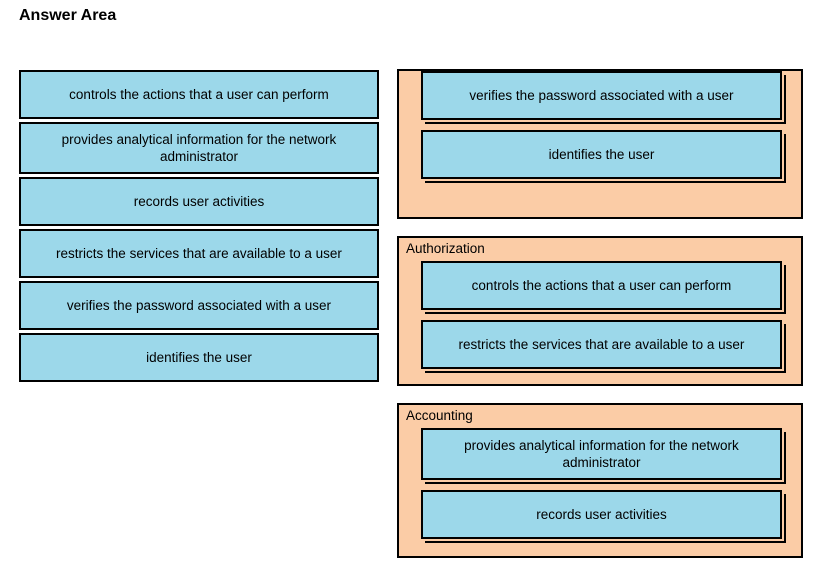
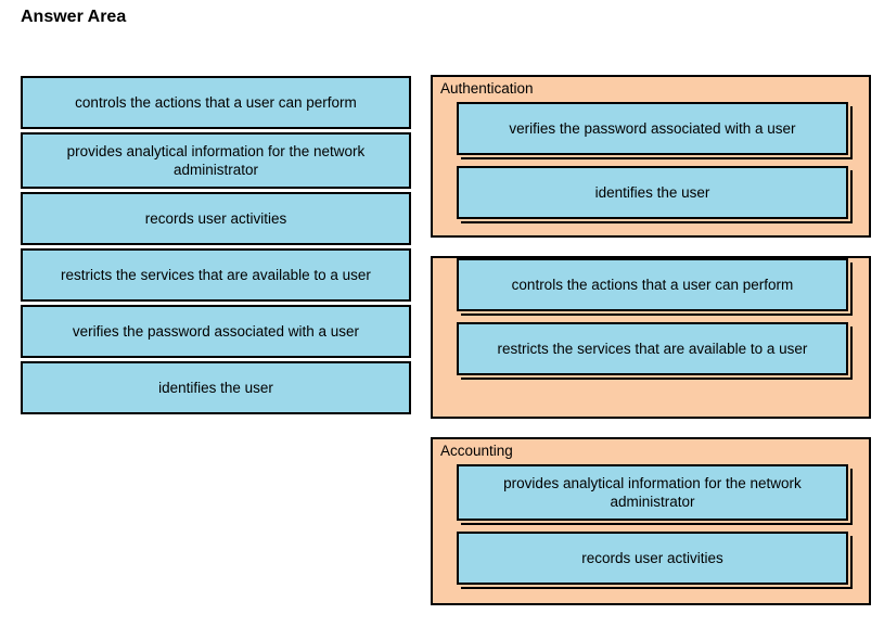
  Answer Area
  controls the actions that a user can perform
  provides analytical information for the network administrator
  records user activities
  restricts the services that are available to a user
  verifies the password associated with a user
  identifies the user
+ Authentication
  verifies the password associated with a user
  identifies the user
- Authorization
  controls the actions that a user can perform
  restricts the services that are available to a user
  Accounting
  provides analytical information for the network administrator
  records user activities
